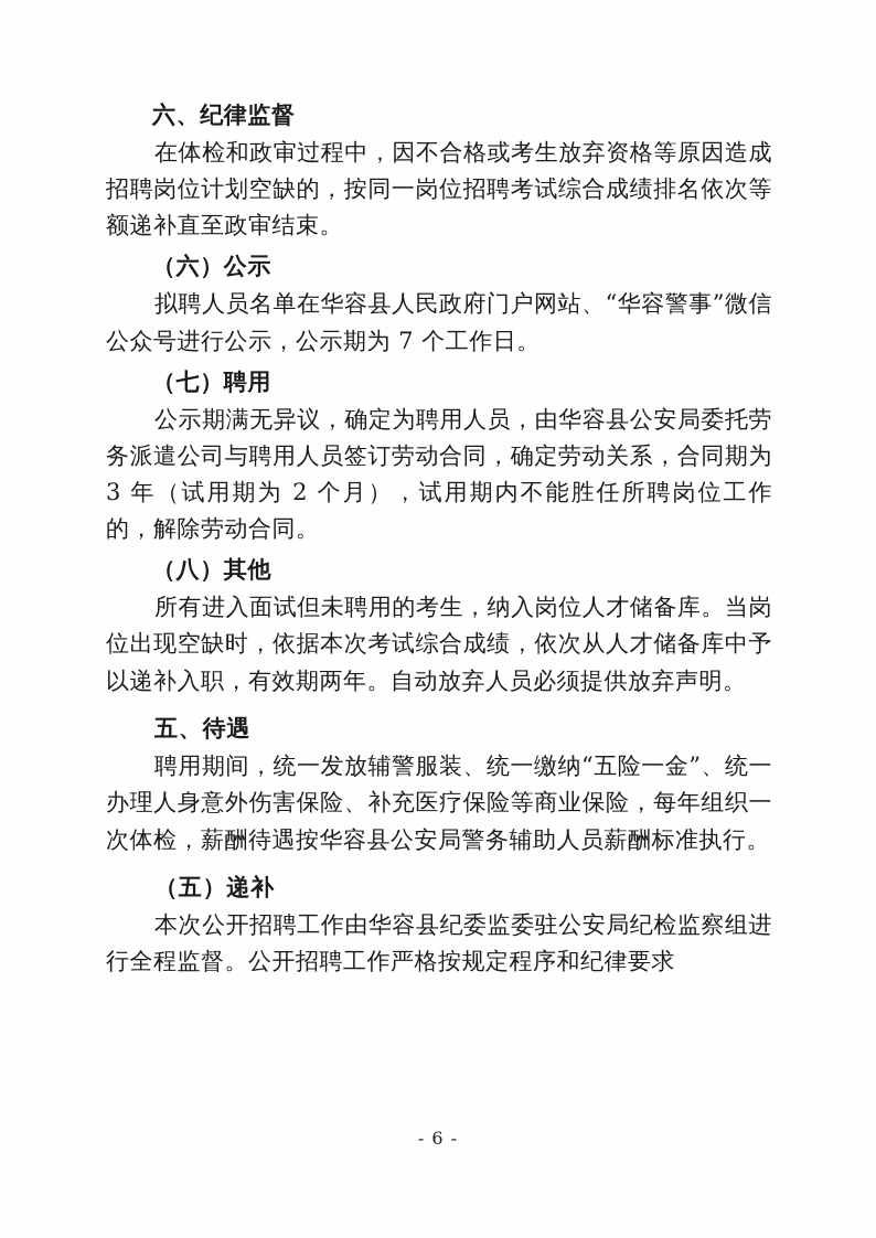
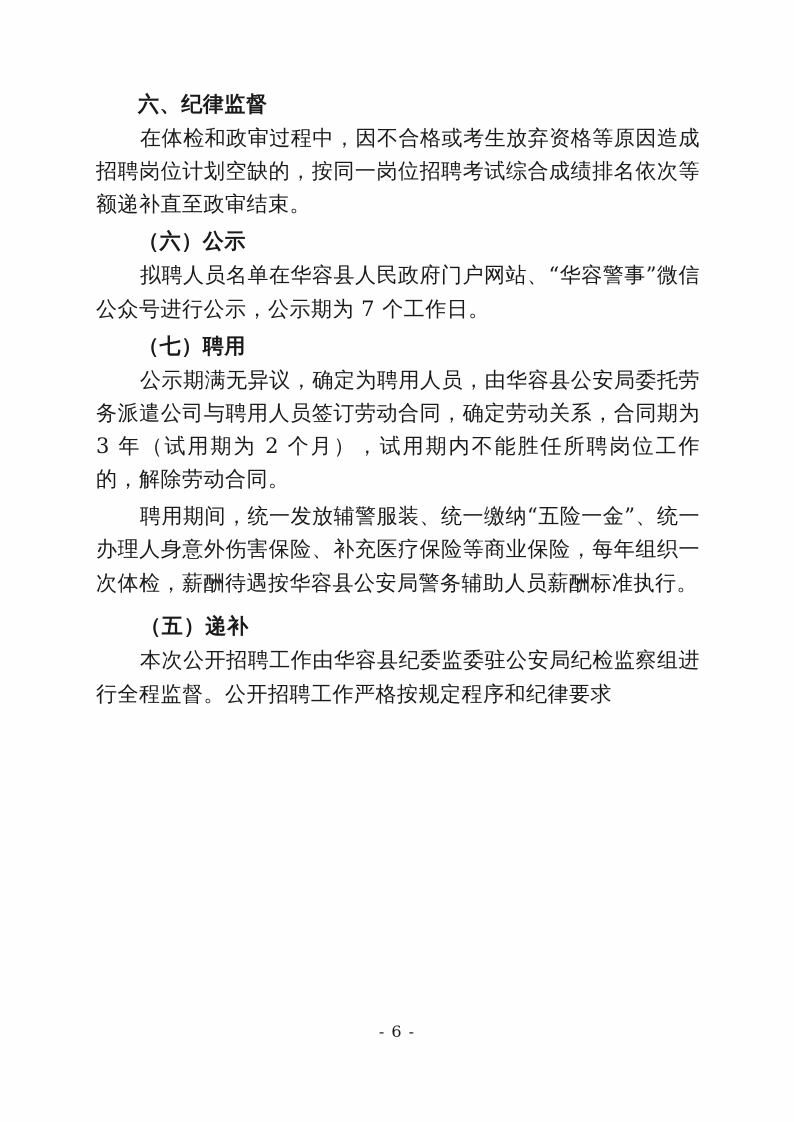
  六、纪律监督
  在体检和政审过程中，因不合格或考生放弃资格等原因造成招聘岗位计划空缺的，按同一岗位招聘考试综合成绩排名依次等额递补直至政审结束。
  （六）公示
  拟聘人员名单在华容县人民政府门户网站、“华容警事”微信公众号进行公示，公示期为 7 个工作日。
  （七）聘用
  公示期满无异议，确定为聘用人员，由华容县公安局委托劳务派遣公司与聘用人员签订劳动合同，确定劳动关系，合同期为 3 年（试用期为 2 个月），试用期内不能胜任所聘岗位工作的，解除劳动合同。
- （八）其他
- 所有进入面试但未聘用的考生，纳入岗位人才储备库。当岗位出现空缺时，依据本次考试综合成绩，依次从人才储备库中予以递补入职，有效期两年。自动放弃人员必须提供放弃声明。
- 五、待遇
  聘用期间，统一发放辅警服装、统一缴纳“五险一金”、统一办理人身意外伤害保险、补充医疗保险等商业保险，每年组织一次体检，薪酬待遇按华容县公安局警务辅助人员薪酬标准执行。
  （五）递补
  本次公开招聘工作由华容县纪委监委驻公安局纪检监察组进行全程监督。公开招聘工作严格按规定程序和纪律要求
  - 6 -
